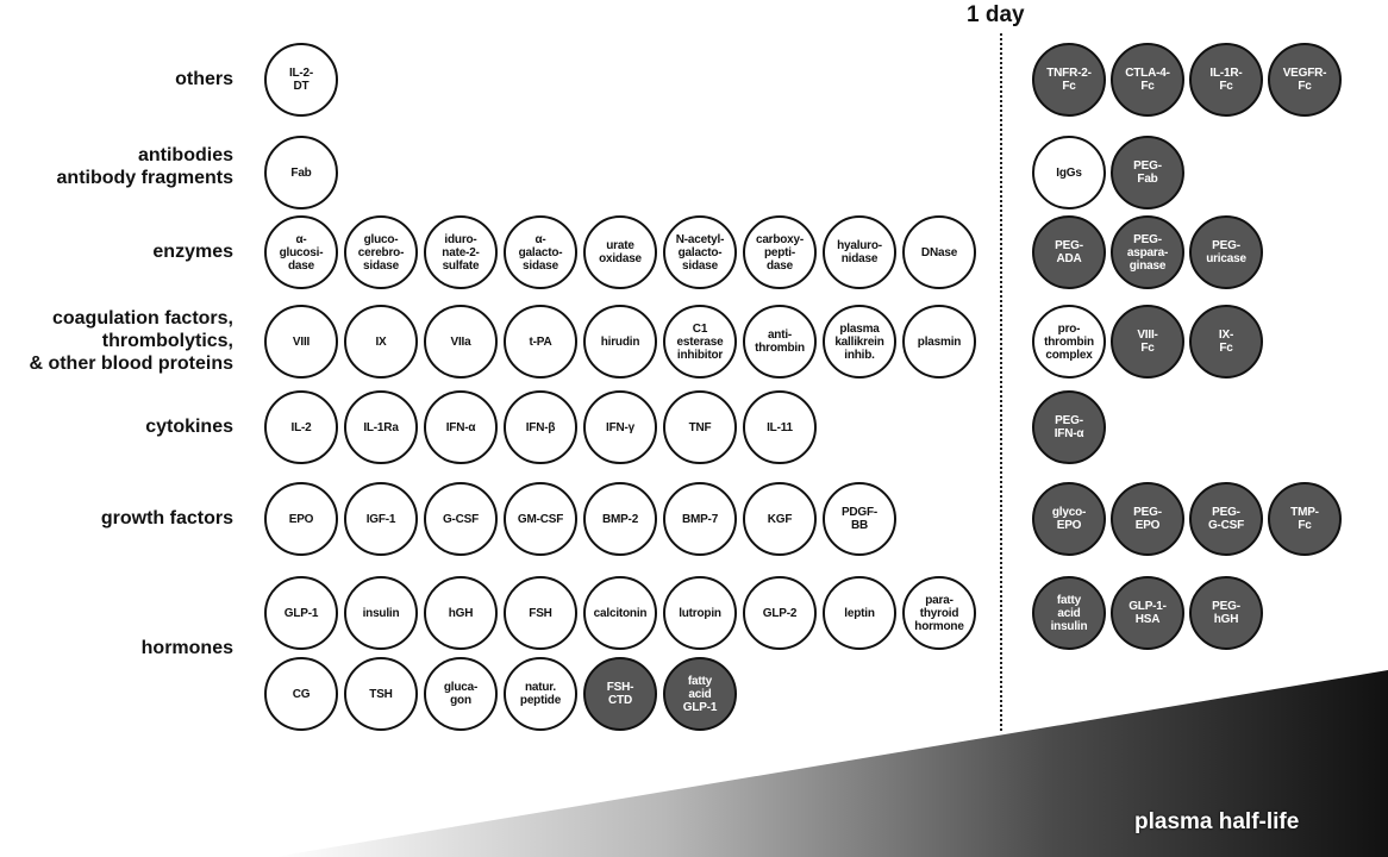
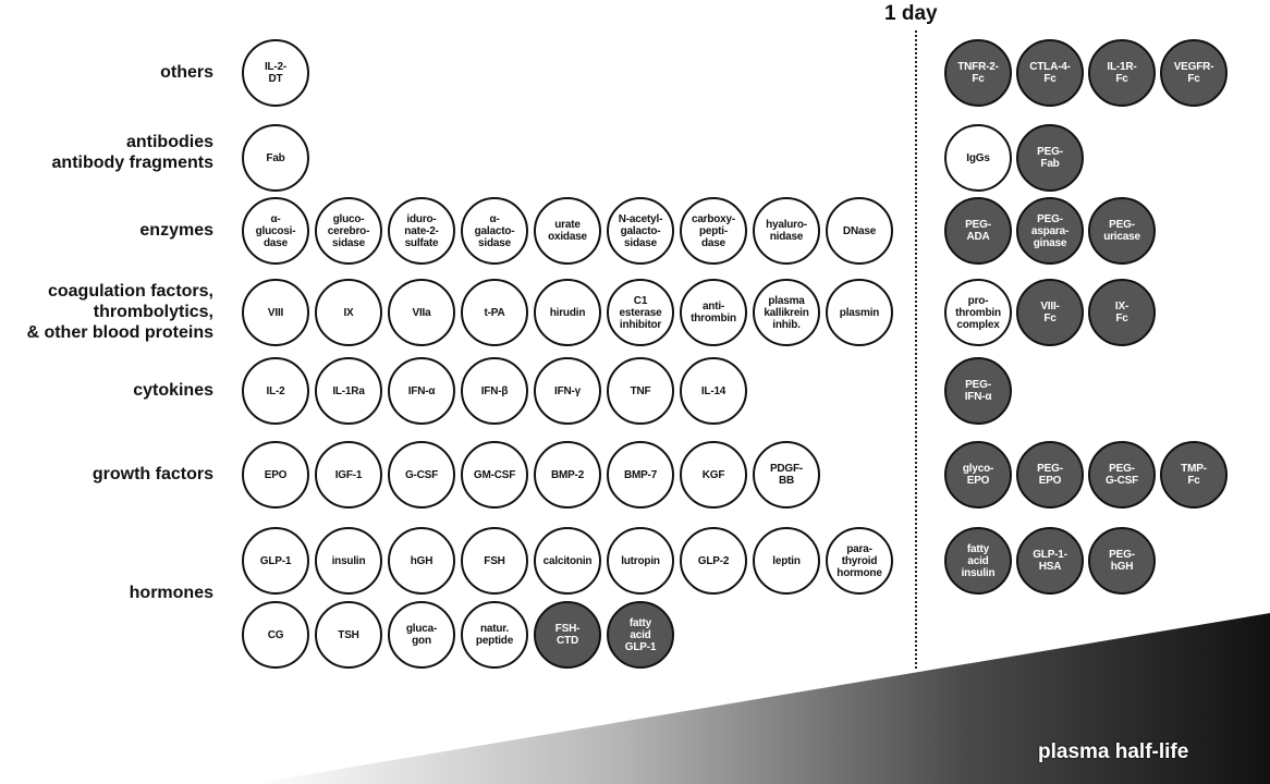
  1 day
  others
  IL-2-
  DT
  TNFR-2-
  Fc
  CTLA-4-
  Fc
  IL-1R-
  Fc
  VEGFR-
  Fc
  antibodies
  antibody fragments
  Fab
  IgGs
  PEG-
  Fab
  enzymes
  α-
  glucosi-
  dase
  gluco-
  cerebro-
  sidase
  iduro-
  nate-2-
  sulfate
  α-
  galacto-
  sidase
  urate
  oxidase
  N-acetyl-
  galacto-
  sidase
  carboxy-
  pepti-
  dase
  hyaluro-
  nidase
  DNase
  PEG-
  ADA
  PEG-
  aspara-
  ginase
  PEG-
  uricase
  coagulation factors,
  thrombolytics,
  & other blood proteins
  VIII
  IX
  VIIa
  t-PA
  hirudin
  C1
  esterase
  inhibitor
  anti-
  thrombin
  plasma
  kallikrein
  inhib.
  plasmin
  pro-
  thrombin
  complex
  VIII-
  Fc
  IX-
  Fc
  cytokines
  IL-2
  IL-1Ra
  IFN-α
  IFN-β
  IFN-γ
  TNF
- IL-11
+ IL-14
  PEG-
  IFN-α
  growth factors
  EPO
  IGF-1
  G-CSF
  GM-CSF
  BMP-2
  BMP-7
  KGF
  PDGF-
  BB
  glyco-
  EPO
  PEG-
  EPO
  PEG-
  G-CSF
  TMP-
  Fc
  hormones
  GLP-1
  insulin
  hGH
  FSH
  calcitonin
  lutropin
  GLP-2
  leptin
  para-
  thyroid
  hormone
  CG
  TSH
  gluca-
  gon
  natur.
  peptide
  FSH-
  CTD
  fatty
  acid
  GLP-1
  fatty
  acid
  insulin
  GLP-1-
  HSA
  PEG-
  hGH
  plasma half-life
